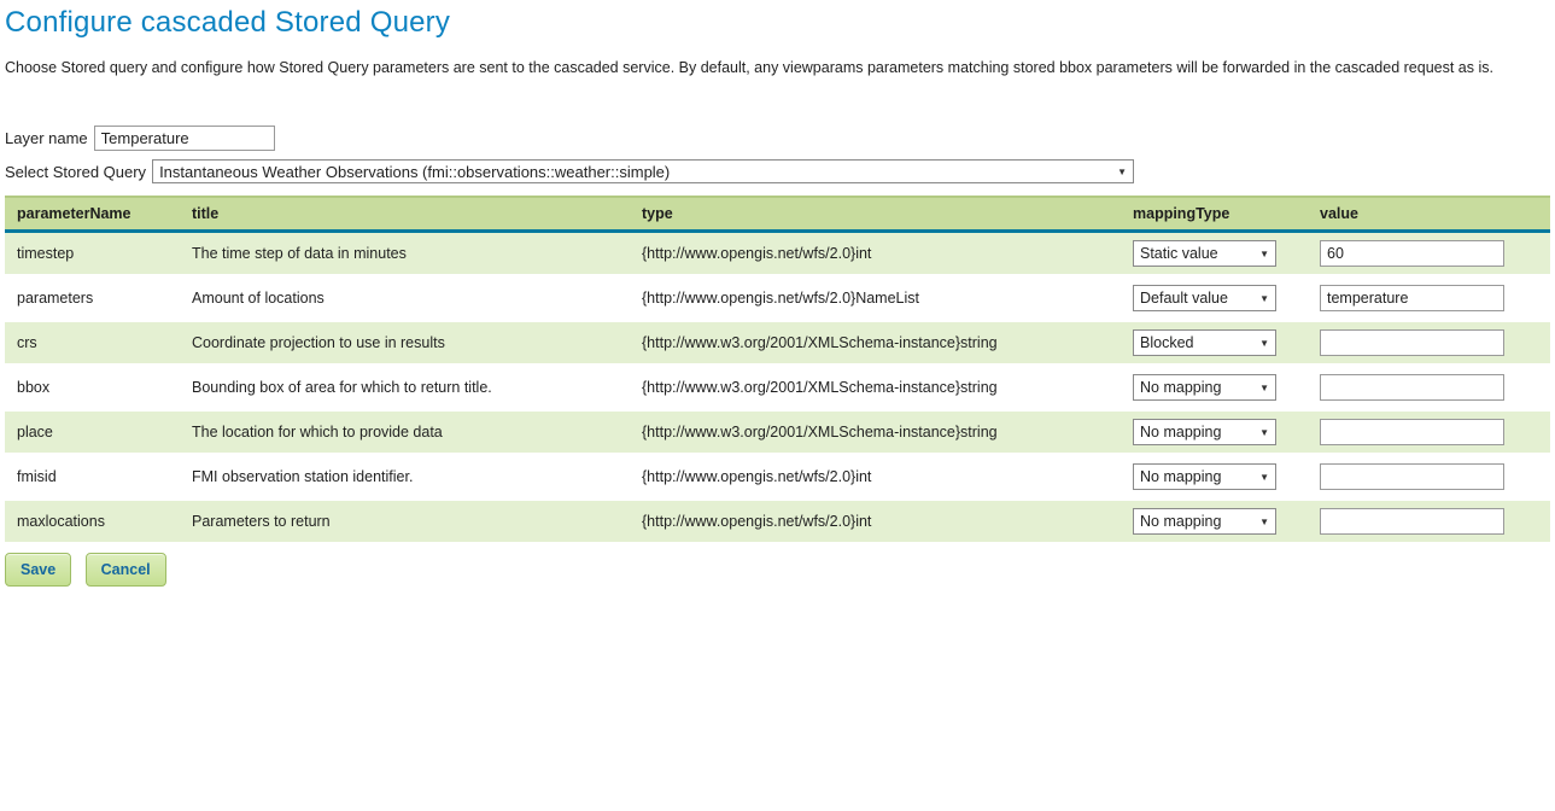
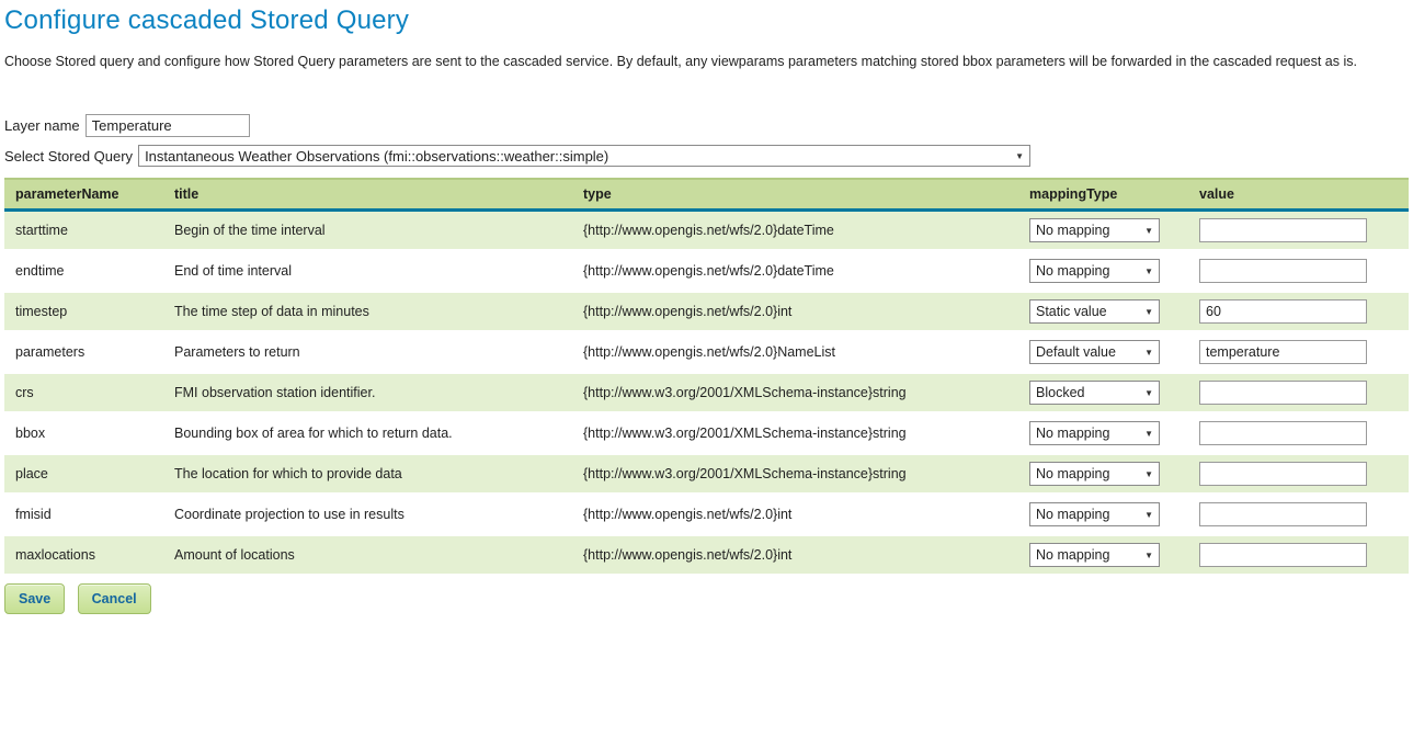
  Configure cascaded Stored Query
  Choose Stored query and configure how Stored Query parameters are sent to the cascaded service. By default, any viewparams parameters matching stored bbox parameters will be forwarded in the cascaded request as is.
  Layer name
  Temperature
  Select Stored Query
  Instantaneous Weather Observations (fmi::observations::weather::simple)
  ▼
  parameterName	title	type	mappingType	value
+ starttime	Begin of the time interval	{http://www.opengis.net/wfs/2.0}dateTime	No mapping ▼
+ endtime	End of time interval	{http://www.opengis.net/wfs/2.0}dateTime	No mapping ▼
  timestep	The time step of data in minutes	{http://www.opengis.net/wfs/2.0}int	Static value ▼	60
- parameters	Amount of locations	{http://www.opengis.net/wfs/2.0}NameList	Default value ▼	temperature
+ parameters	Parameters to return	{http://www.opengis.net/wfs/2.0}NameList	Default value ▼	temperature
- crs	Coordinate projection to use in results	{http://www.w3.org/2001/XMLSchema-instance}string	Blocked ▼
+ crs	FMI observation station identifier.	{http://www.w3.org/2001/XMLSchema-instance}string	Blocked ▼
- bbox	Bounding box of area for which to return title.	{http://www.w3.org/2001/XMLSchema-instance}string	No mapping ▼
+ bbox	Bounding box of area for which to return data.	{http://www.w3.org/2001/XMLSchema-instance}string	No mapping ▼
  place	The location for which to provide data	{http://www.w3.org/2001/XMLSchema-instance}string	No mapping ▼
- fmisid	FMI observation station identifier.	{http://www.opengis.net/wfs/2.0}int	No mapping ▼
+ fmisid	Coordinate projection to use in results	{http://www.opengis.net/wfs/2.0}int	No mapping ▼
- maxlocations	Parameters to return	{http://www.opengis.net/wfs/2.0}int	No mapping ▼
+ maxlocations	Amount of locations	{http://www.opengis.net/wfs/2.0}int	No mapping ▼
  Save Cancel
